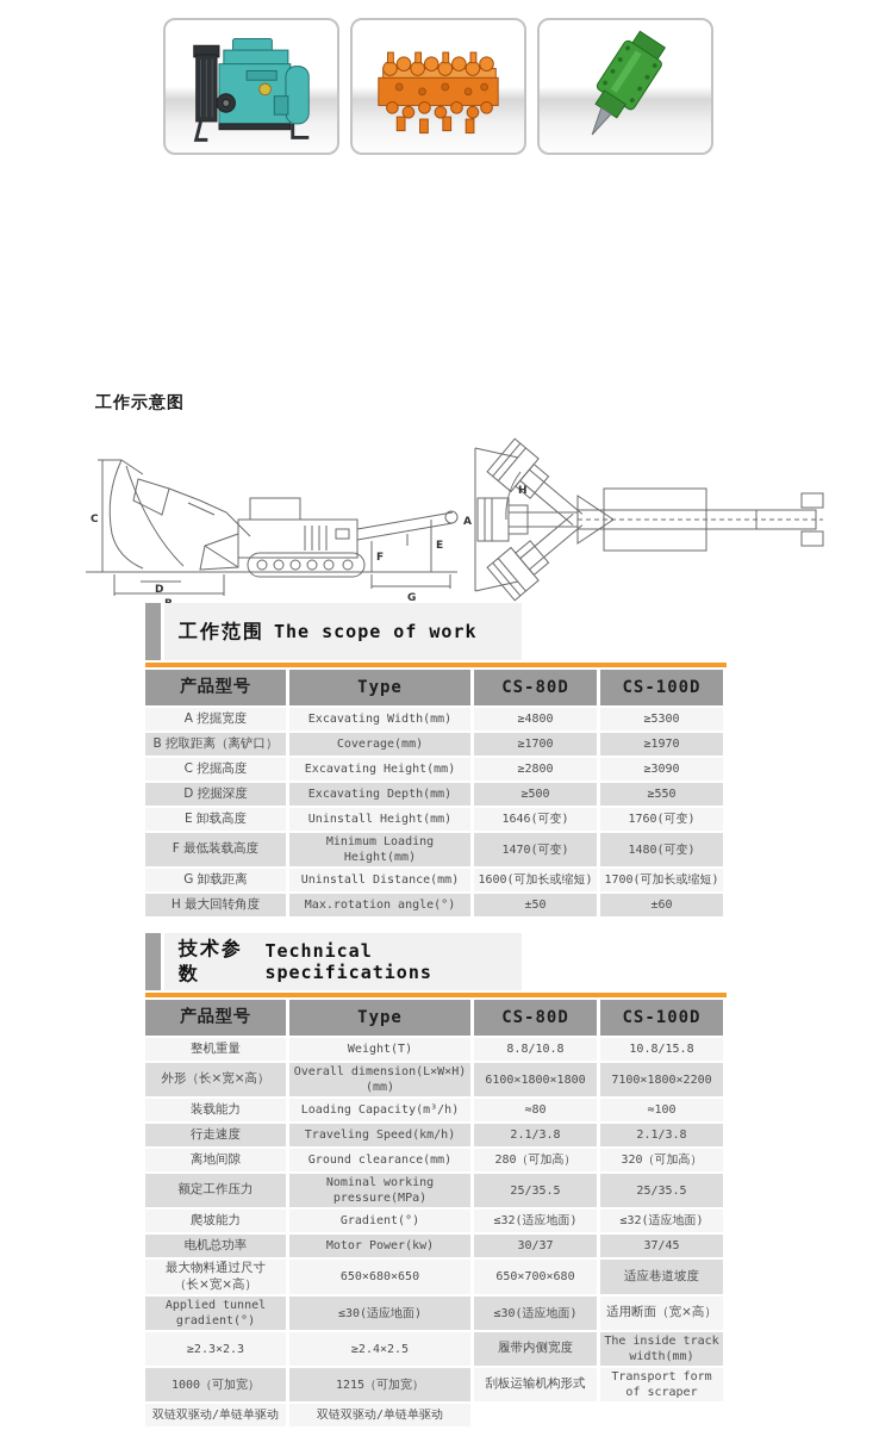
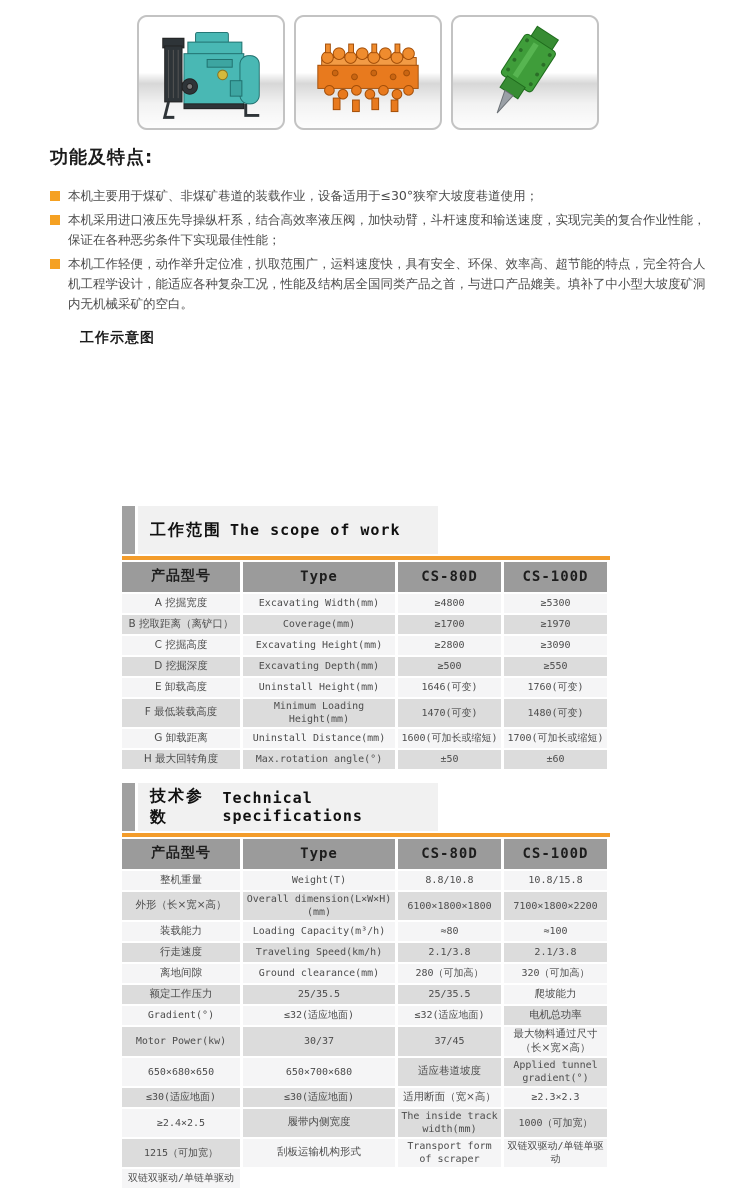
+ 功能及特点:
+ 本机主要用于煤矿、非煤矿巷道的装载作业，设备适用于≤30°狭窄大坡度巷道使用；
+ 本机采用进口液压先导操纵杆系，结合高效率液压阀，加快动臂，斗杆速度和输送速度，实现完美的复合作业性能，保证在各种恶劣条件下实现最佳性能；
+ 本机工作轻便，动作举升定位准，扒取范围广，运料速度快，具有安全、环保、效率高、超节能的特点，完全符合人机工程学设计，能适应各种复杂工况，性能及结构居全国同类产品之首，与进口产品媲美。填补了中小型大坡度矿洞内无机械采矿的空白。
  工作示意图
- C
- D
- F
- E
- G
- A
- H
  工作范围
  The scope of work
  产品型号
  Type
  CS-80D
  CS-100D
  A 挖掘宽度
  Excavating Width(mm)
  ≥4800
  ≥5300
  B 挖取距离（离铲口）
  Coverage(mm)
  ≥1700
  ≥1970
  C 挖掘高度
  Excavating Height(mm)
  ≥2800
  ≥3090
  D 挖掘深度
  Excavating Depth(mm)
  ≥500
  ≥550
  E 卸载高度
  Uninstall Height(mm)
  1646(可变)
  1760(可变)
  F 最低装载高度
  Minimum Loading Height(mm)
  1470(可变)
  1480(可变)
  G 卸载距离
  Uninstall Distance(mm)
  1600(可加长或缩短)
  1700(可加长或缩短)
  H 最大回转角度
  Max.rotation angle(°)
  ±50
  ±60
  技术参数
  Technical specifications
  产品型号
  Type
  CS-80D
  CS-100D
  整机重量
  Weight(T)
  8.8/10.8
  10.8/15.8
  外形（长×宽×高）
  Overall dimension(L×W×H)(mm)
  6100×1800×1800
  7100×1800×2200
  装载能力
  Loading Capacity(m³/h)
  ≈80
  ≈100
  行走速度
  Traveling Speed(km/h)
  2.1/3.8
  2.1/3.8
  离地间隙
  Ground clearance(mm)
  280（可加高）
  320（可加高）
  额定工作压力
- Nominal working pressure(MPa)
  25/35.5
  25/35.5
  爬坡能力
  Gradient(°)
  ≤32(适应地面)
  ≤32(适应地面)
  电机总功率
  Motor Power(kw)
  30/37
  37/45
  最大物料通过尺寸
  （长×宽×高）
  650×680×650
  650×700×680
  适应巷道坡度
  Applied tunnel gradient(°)
  ≤30(适应地面)
  ≤30(适应地面)
  适用断面（宽×高）
  ≥2.3×2.3
  ≥2.4×2.5
  履带内侧宽度
  The inside track width(mm)
  1000（可加宽）
  1215（可加宽）
  刮板运输机构形式
  Transport form of scraper
  双链双驱动/单链单驱动
  双链双驱动/单链单驱动
